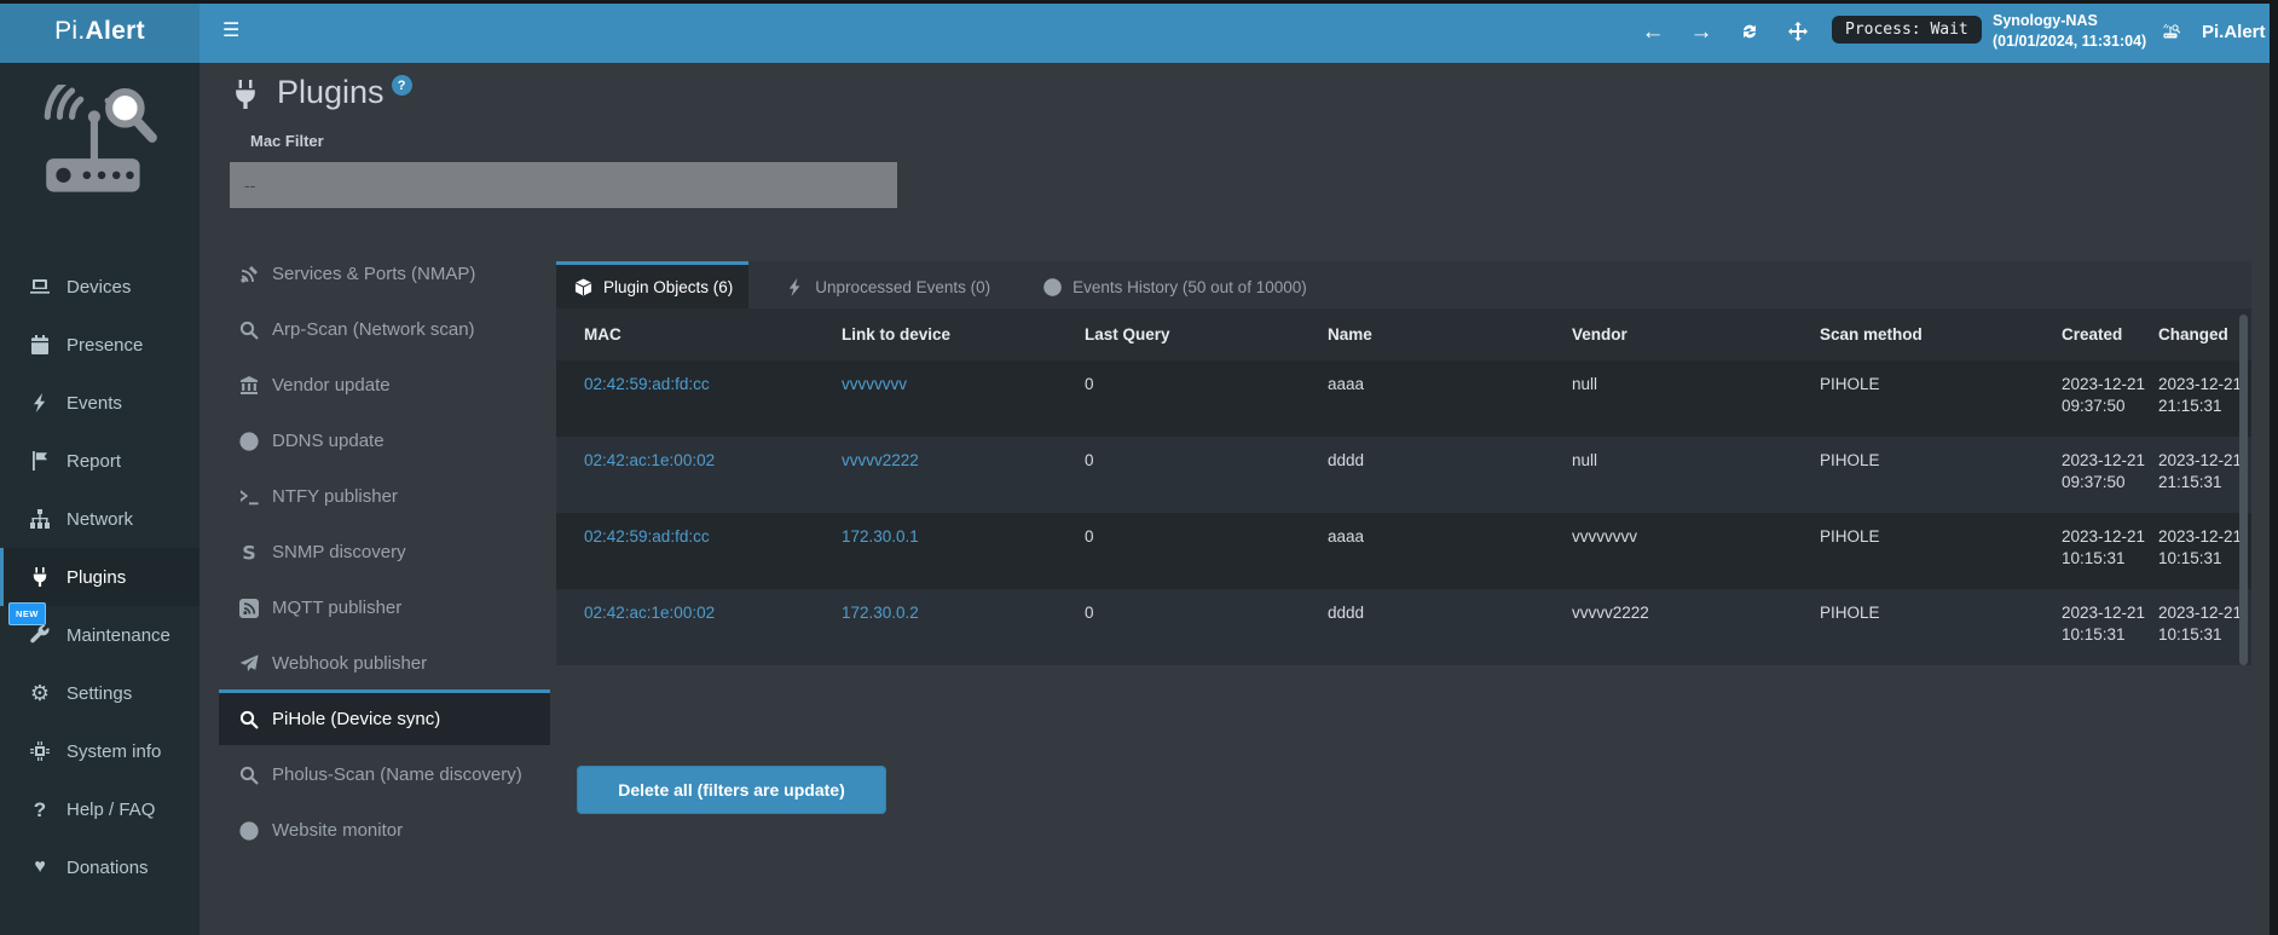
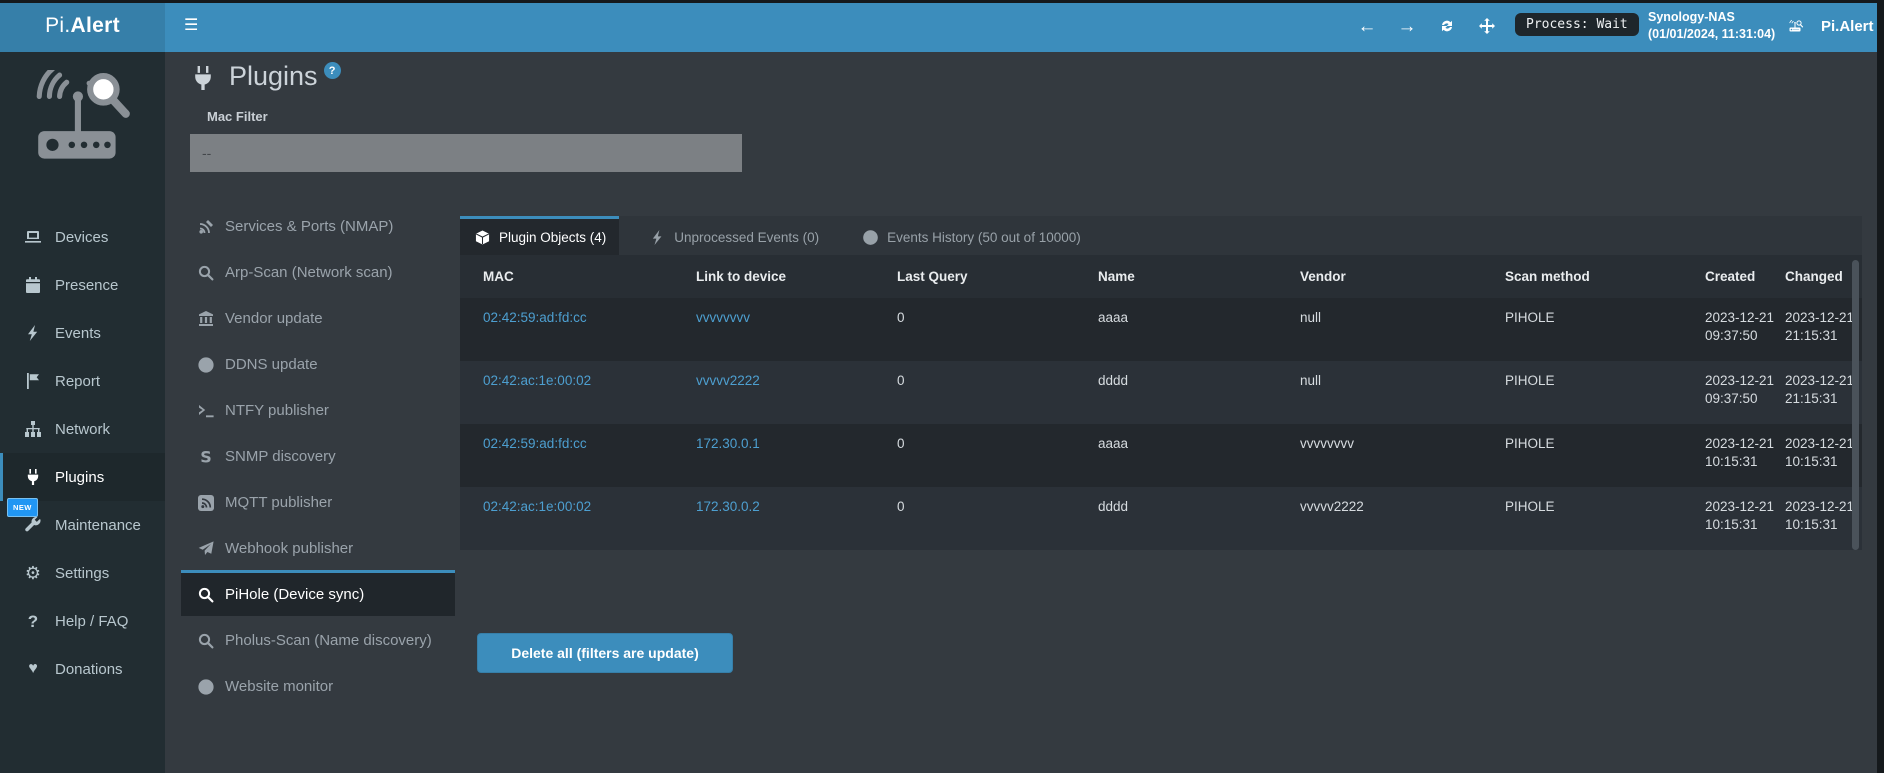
  Pi.
  Alert
  ☰
  ←
  →
  Process: Wait
  Synology-NAS
  (01/01/2024, 11:31:04)
  Pi.Alert
  Devices
  Presence
  Events
  Report
  Network
  Plugins
  Maintenance
  ⚙
  Settings
- System info
  ?
  Help / FAQ
  ♥
  Donations
  NEW
  Plugins
  ?
  Mac Filter
  --
  Services & Ports (NMAP)
  Arp-Scan (Network scan)
  Vendor update
  DDNS update
  NTFY publisher
  S
  SNMP discovery
  MQTT publisher
  Webhook publisher
  PiHole (Device sync)
  Pholus-Scan (Name discovery)
  Website monitor
- Plugin Objects (6)
+ Plugin Objects (4)
  Unprocessed Events (0)
  Events History (50 out of 10000)
  MAC	Link to device	Last Query	Name	Vendor	Scan method	Created	Changed
  02:42:59:ad:fd:cc	vvvvvvvv	0	aaaa	null	PIHOLE	2023-12-21 09:37:50	2023-12-21 21:15:31
  02:42:ac:1e:00:02	vvvvv2222	0	dddd	null	PIHOLE	2023-12-21 09:37:50	2023-12-21 21:15:31
  02:42:59:ad:fd:cc	172.30.0.1	0	aaaa	vvvvvvvv	PIHOLE	2023-12-21 10:15:31	2023-12-21 10:15:31
  02:42:ac:1e:00:02	172.30.0.2	0	dddd	vvvvv2222	PIHOLE	2023-12-21 10:15:31	2023-12-21 10:15:31
  Delete all (filters are update)
